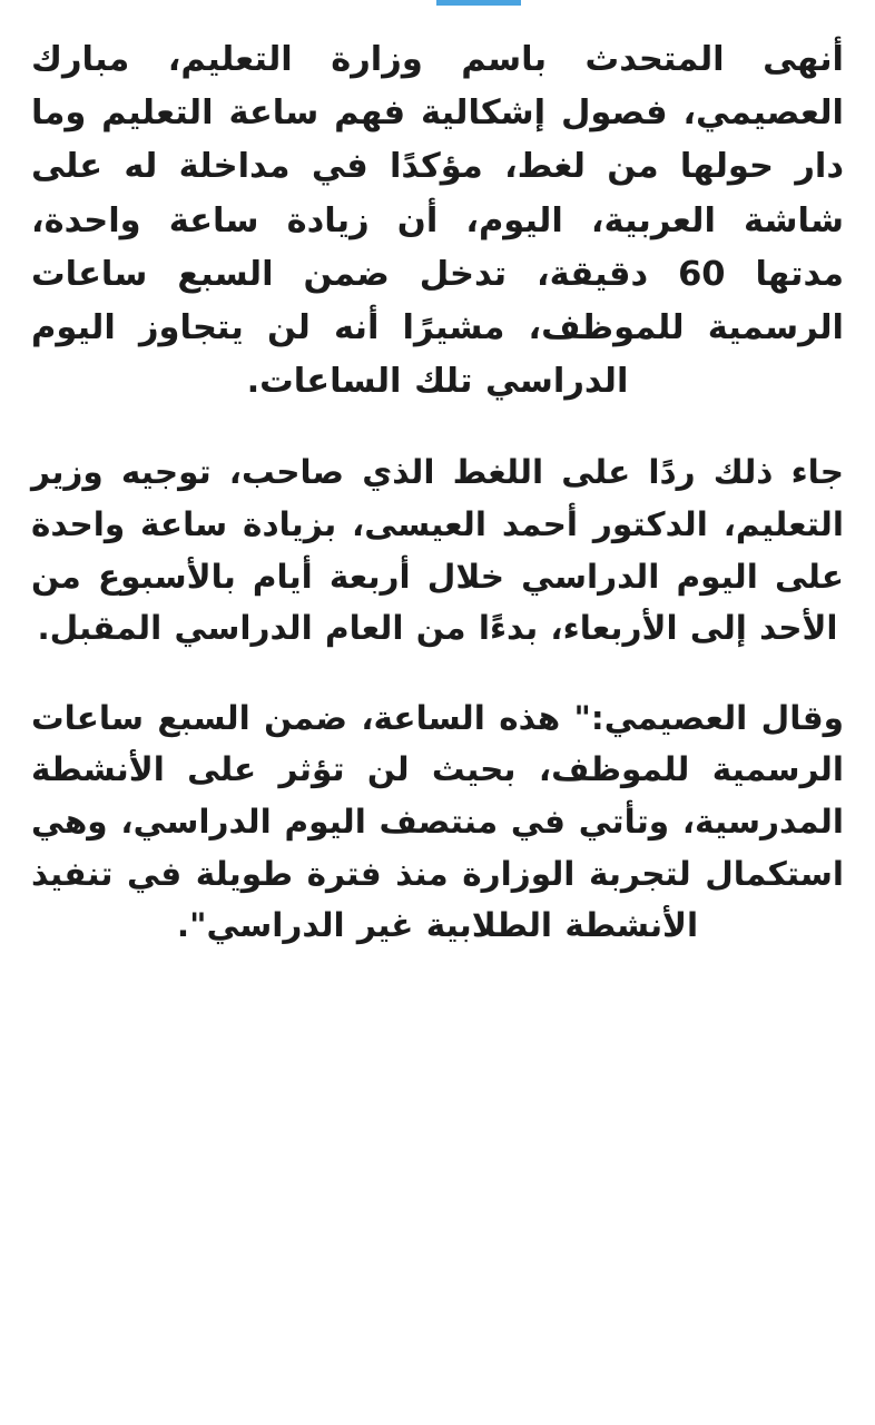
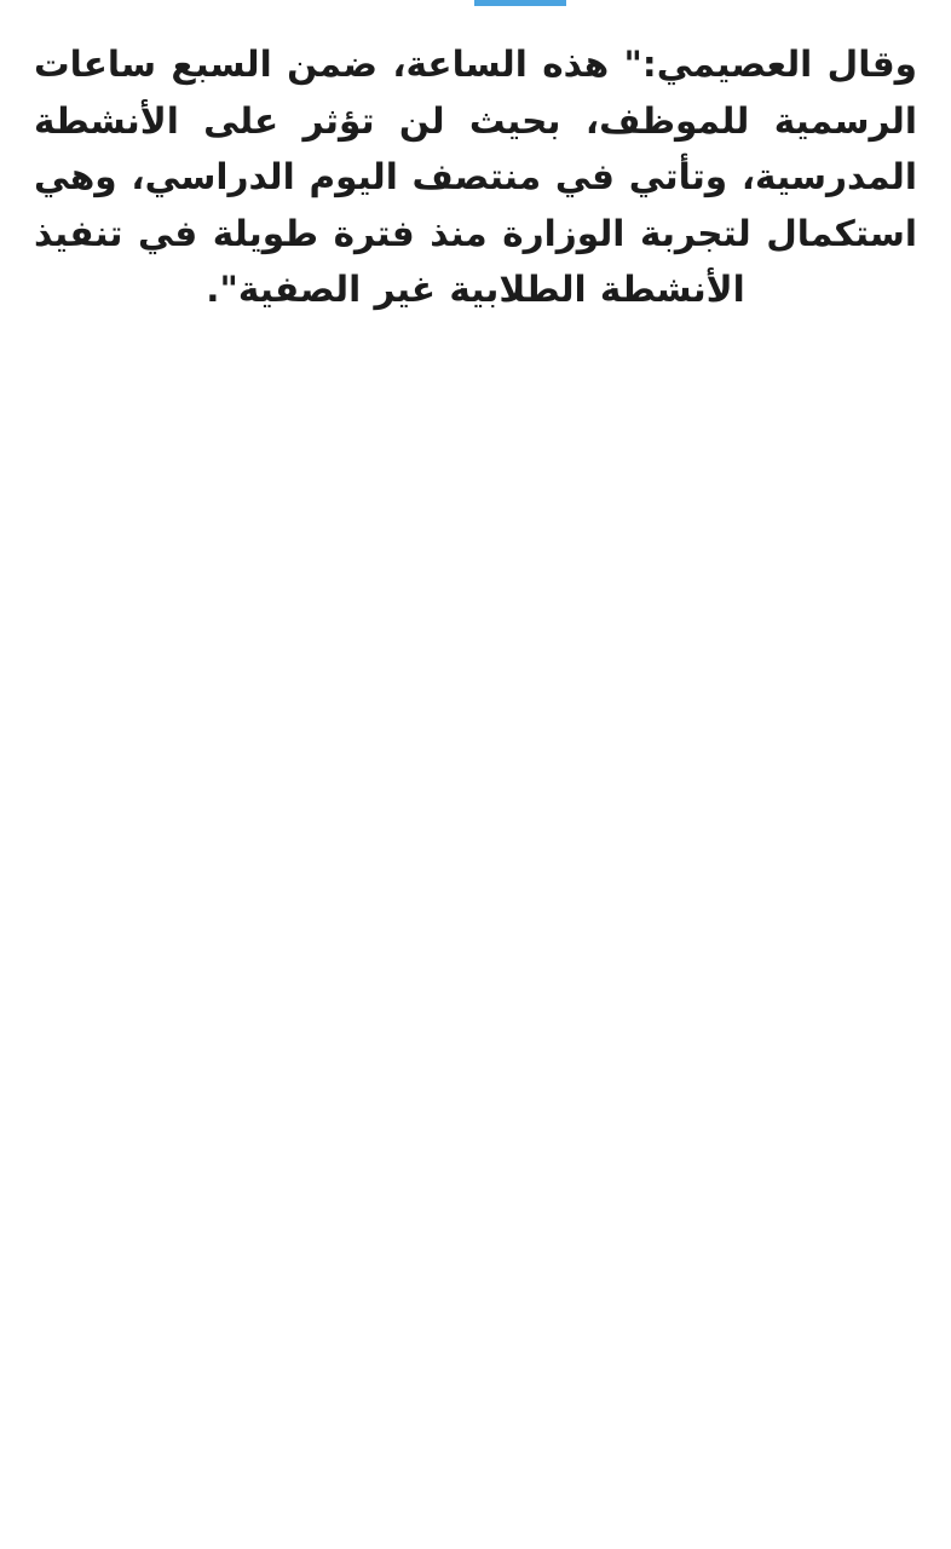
- أنهى المتحدث باسم وزارة التعليم، مبارك العصيمي، فصول إشكالية فهم ساعة التعليم وما دار حولها من لغط، مؤكدًا في مداخلة له على شاشة العربية، اليوم، أن زيادة ساعة واحدة، مدتها 60 دقيقة، تدخل ضمن السبع ساعات الرسمية للموظف، مشيرًا أنه لن يتجاوز اليوم الدراسي تلك الساعات.
- جاء ذلك ردًا على اللغط الذي صاحب، توجيه وزير التعليم، الدكتور أحمد العيسى، بزيادة ساعة واحدة على اليوم الدراسي خلال أربعة أيام بالأسبوع من الأحد إلى الأربعاء، بدءًا من العام الدراسي المقبل.
- وقال العصيمي:" هذه الساعة، ضمن السبع ساعات الرسمية للموظف، بحيث لن تؤثر على الأنشطة المدرسية، وتأتي في منتصف اليوم الدراسي، وهي استكمال لتجربة الوزارة منذ فترة طويلة في تنفيذ الأنشطة الطلابية غير الدراسي".
+ وقال العصيمي:" هذه الساعة، ضمن السبع ساعات الرسمية للموظف، بحيث لن تؤثر على الأنشطة المدرسية، وتأتي في منتصف اليوم الدراسي، وهي استكمال لتجربة الوزارة منذ فترة طويلة في تنفيذ الأنشطة الطلابية غير الصفية".
